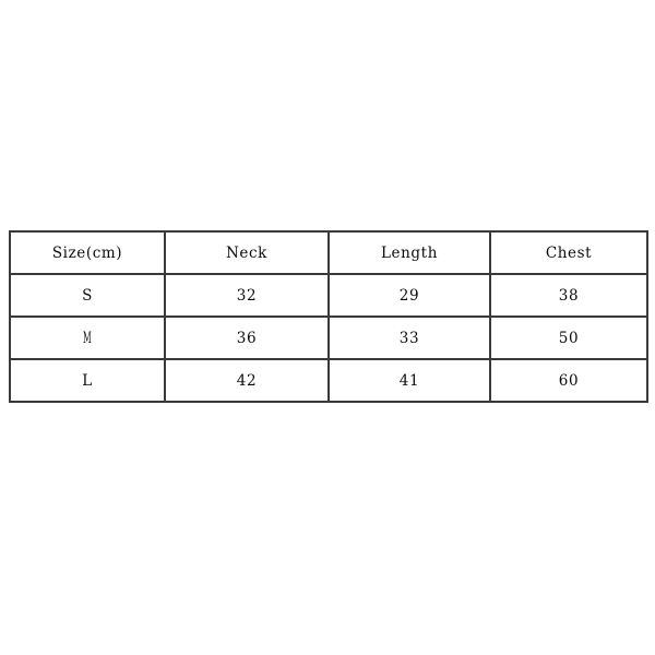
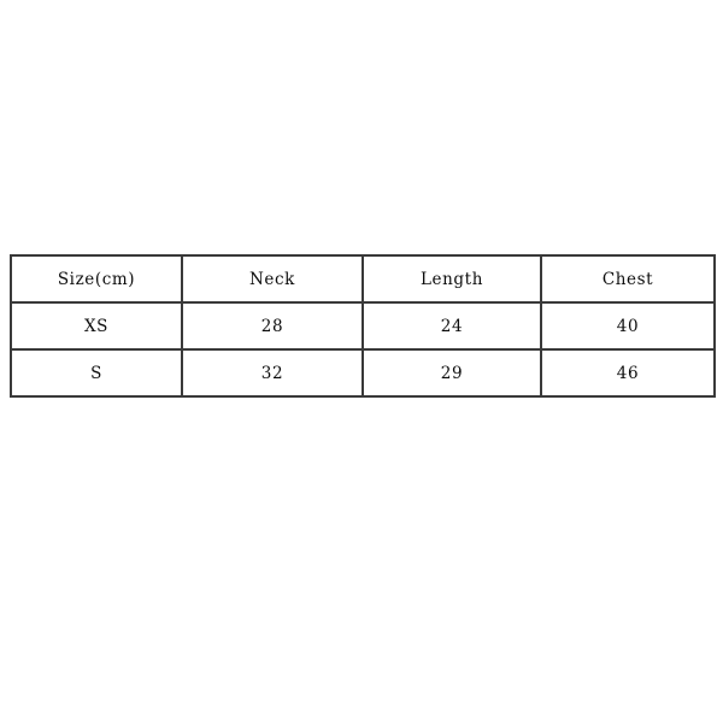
  Size(cm)	Neck	Length	Chest
+ XS	28	24	40
- S	32	29	38
+ S	32	29	46
- M	36	33	50
- L	42	41	60
